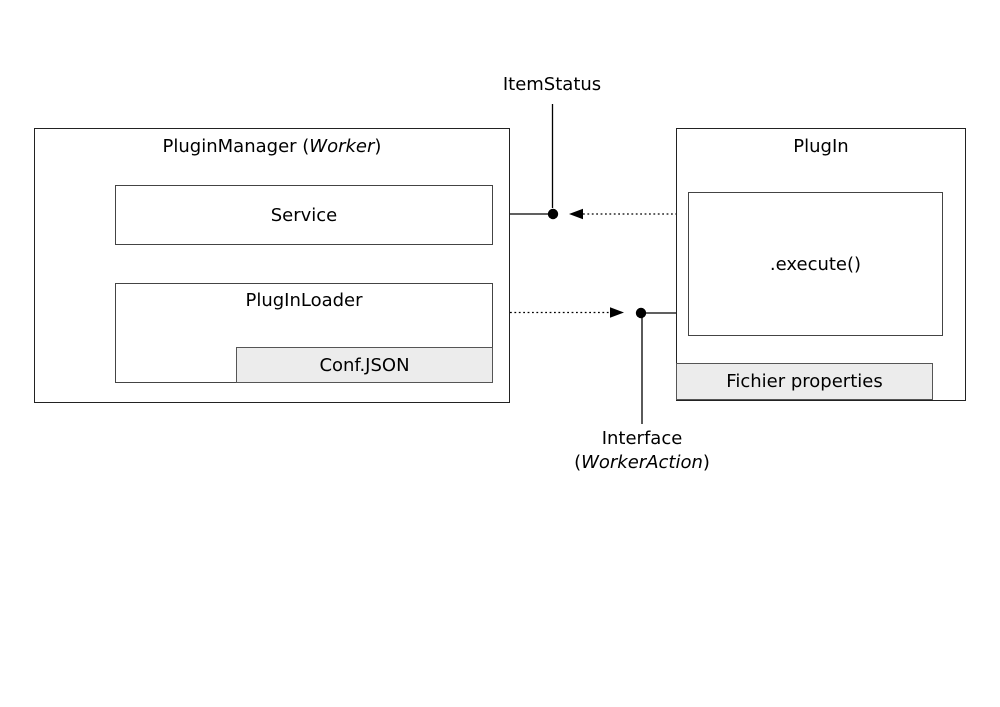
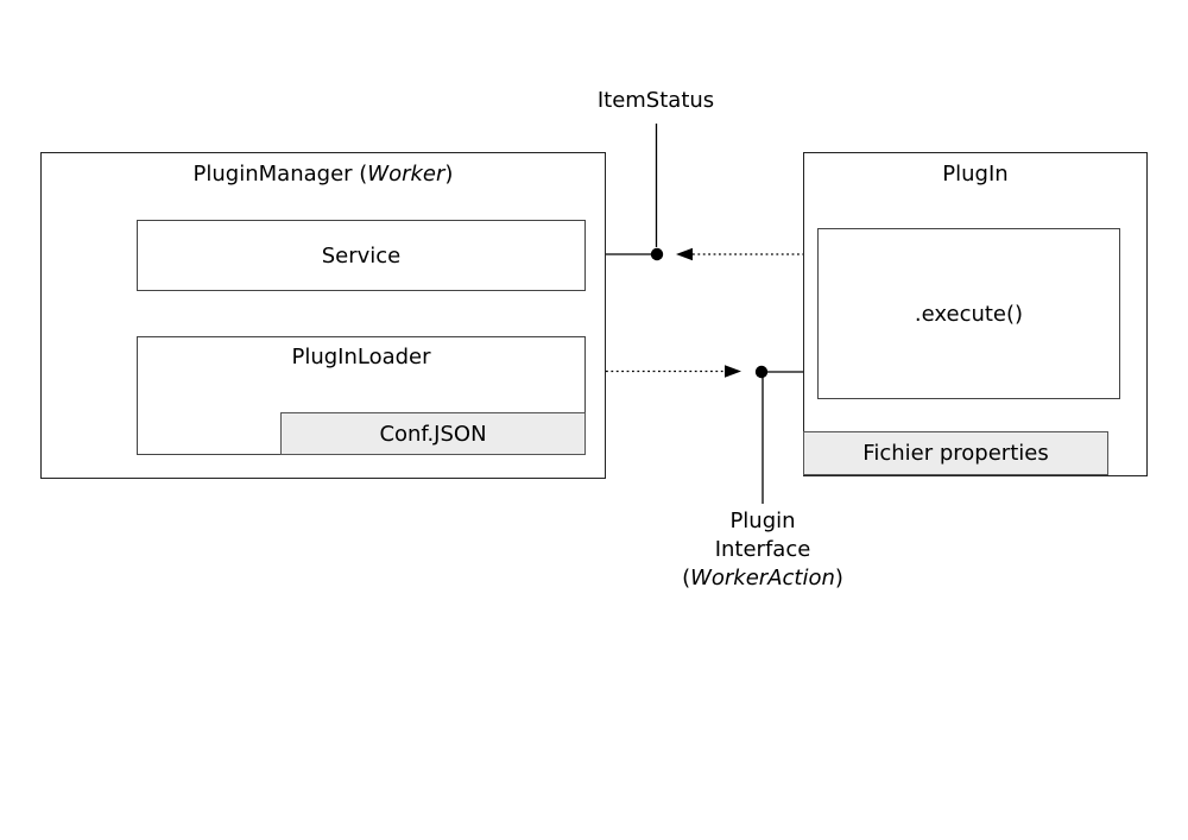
  ItemStatus
  PluginManager (Worker)
  Service
  PlugInLoader
  Conf.JSON
  PlugIn
  .execute()
  Fichier properties
+ Plugin
  Interface
  (WorkerAction)
